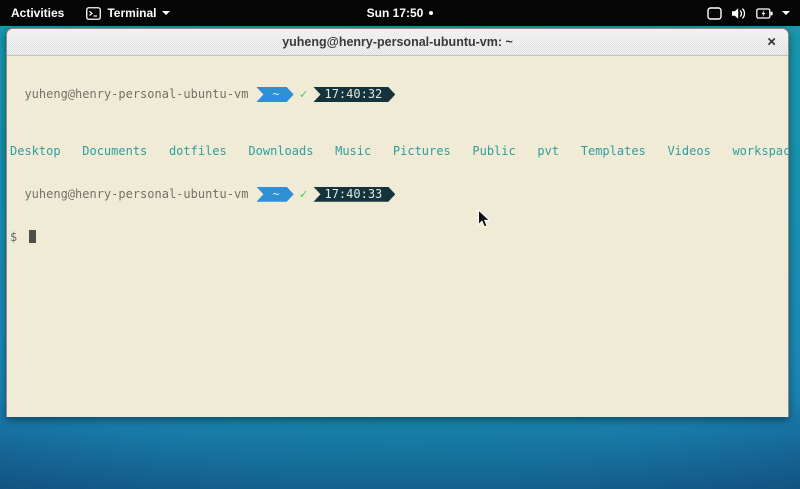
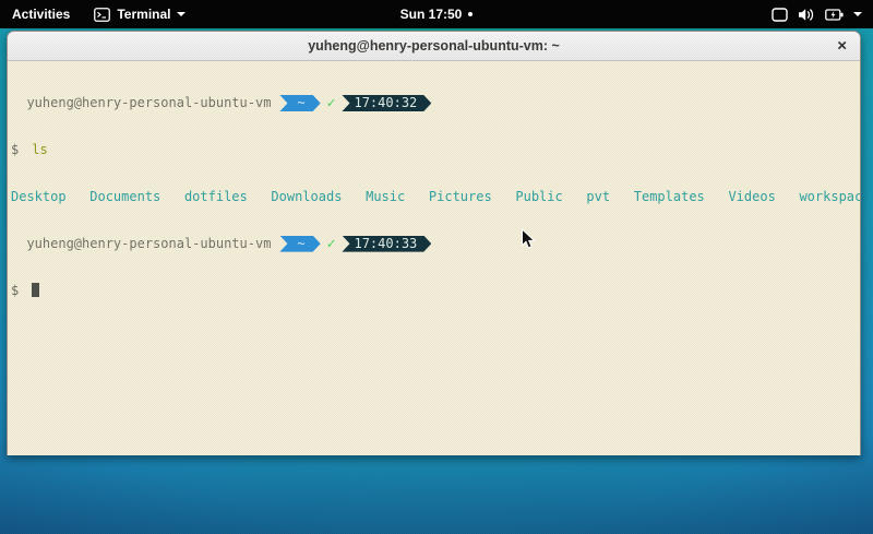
  Activities
  Terminal
  Sun 17:50
  yuheng@henry-personal-ubuntu-vm: ~
  ×
  ~
  17:40:32
+ $ ls
  Desktop Documents dotfiles Downloads Music Pictures Public pvt Templates Videos workspac
  ~
  17:40:33
  $
